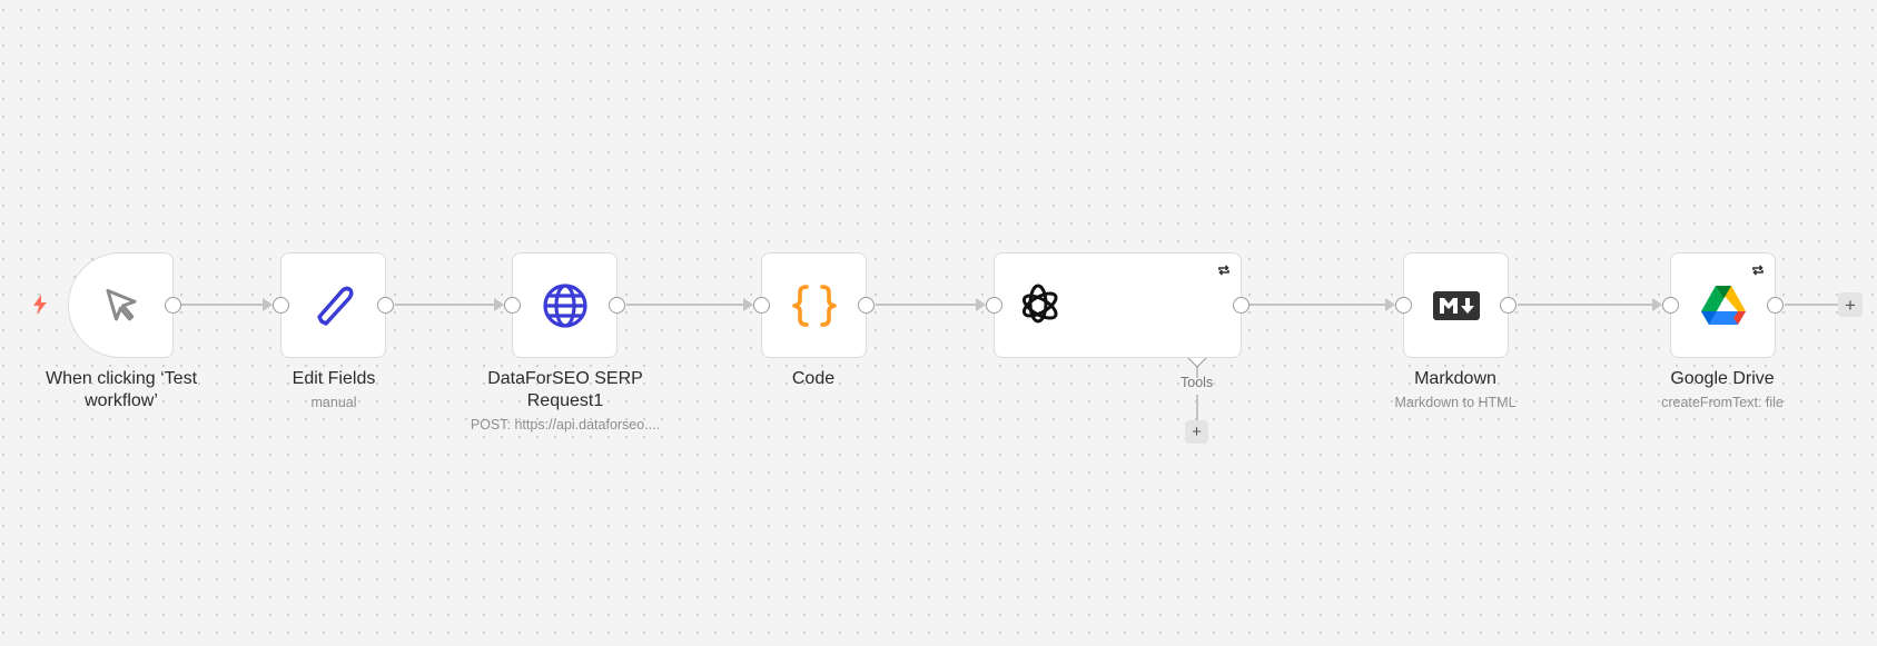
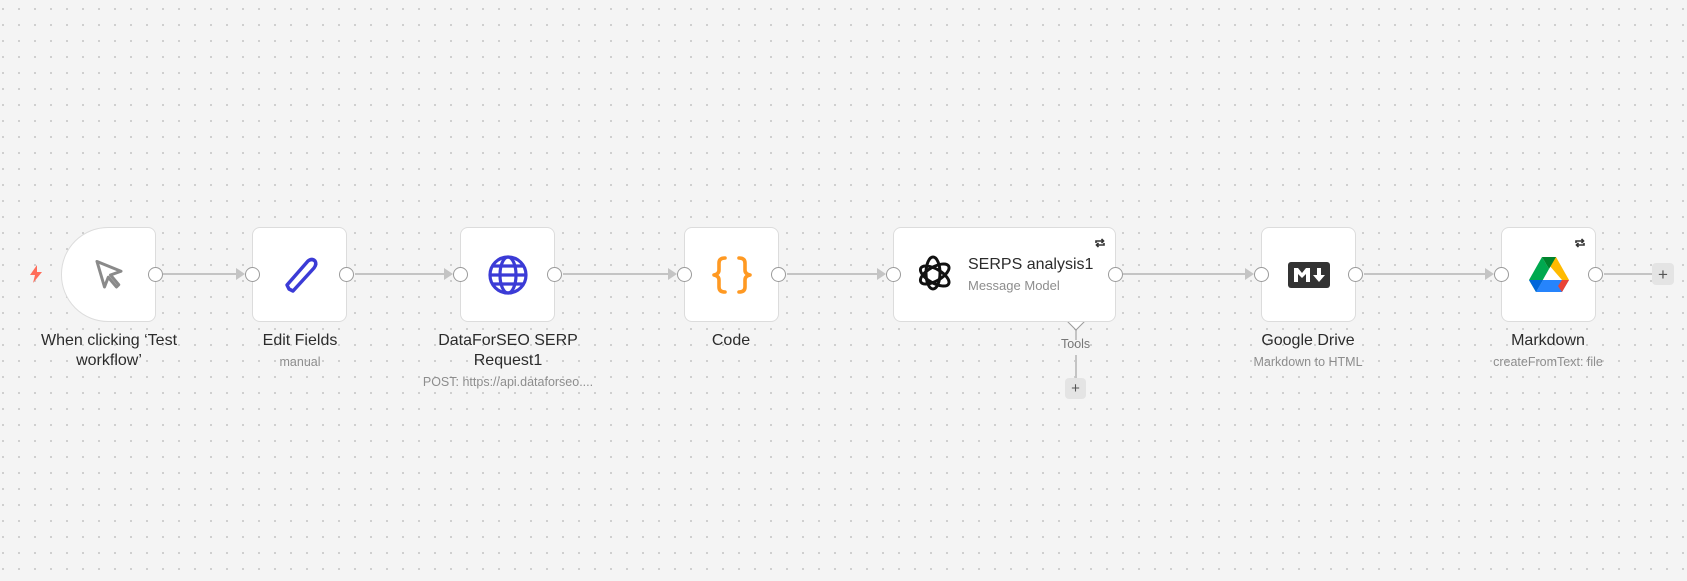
  When clicking ‘Test workflow’
  Edit Fields
  manual
  DataForSEO SERP Request1
  POST: https://api.dataforseo....
  Code
+ SERPS analysis1
+ Message Model
  Tools
  +
- Markdown
+ Google Drive
  Markdown to HTML
- Google Drive
+ Markdown
  createFromText: file
  +
